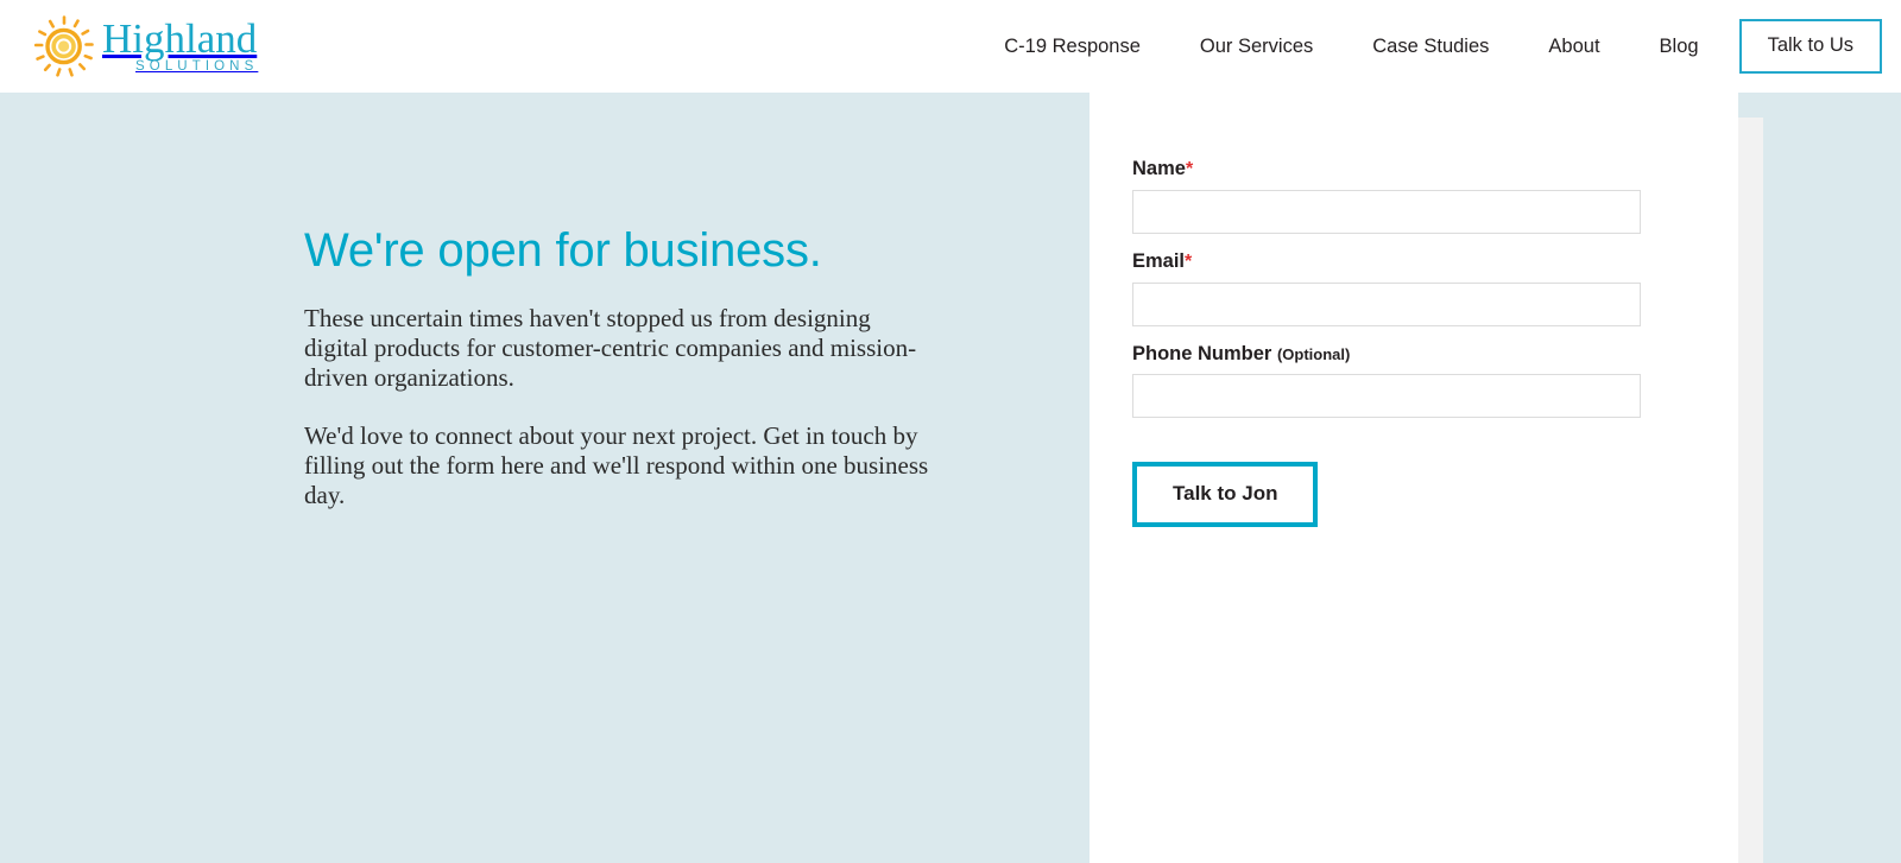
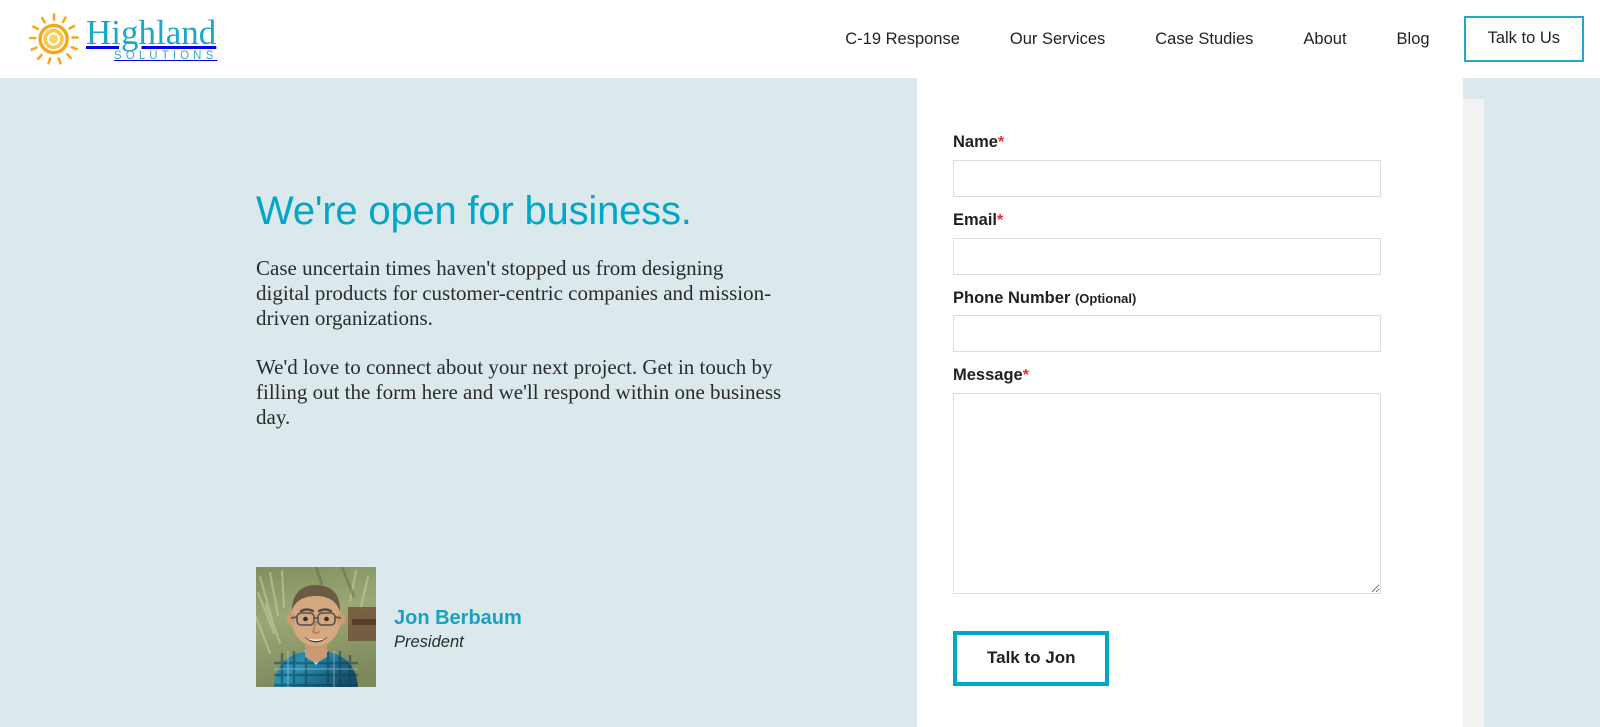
  Highland
  SOLUTIONS
  C-19 Response
  Our Services
  Case Studies
  About
  Blog
  Talk to Us
  We're open for business.
- These uncertain times haven't stopped us from designing digital products for customer-centric companies and mission-driven organizations.
+ Case uncertain times haven't stopped us from designing digital products for customer-centric companies and mission-driven organizations.
  We'd love to connect about your next project. Get in touch by filling out the form here and we'll respond within one business day.
+ Jon Berbaum
+ President
  Name*
  Email*
  Phone Number (Optional)
+ Message*
  Talk to Jon
